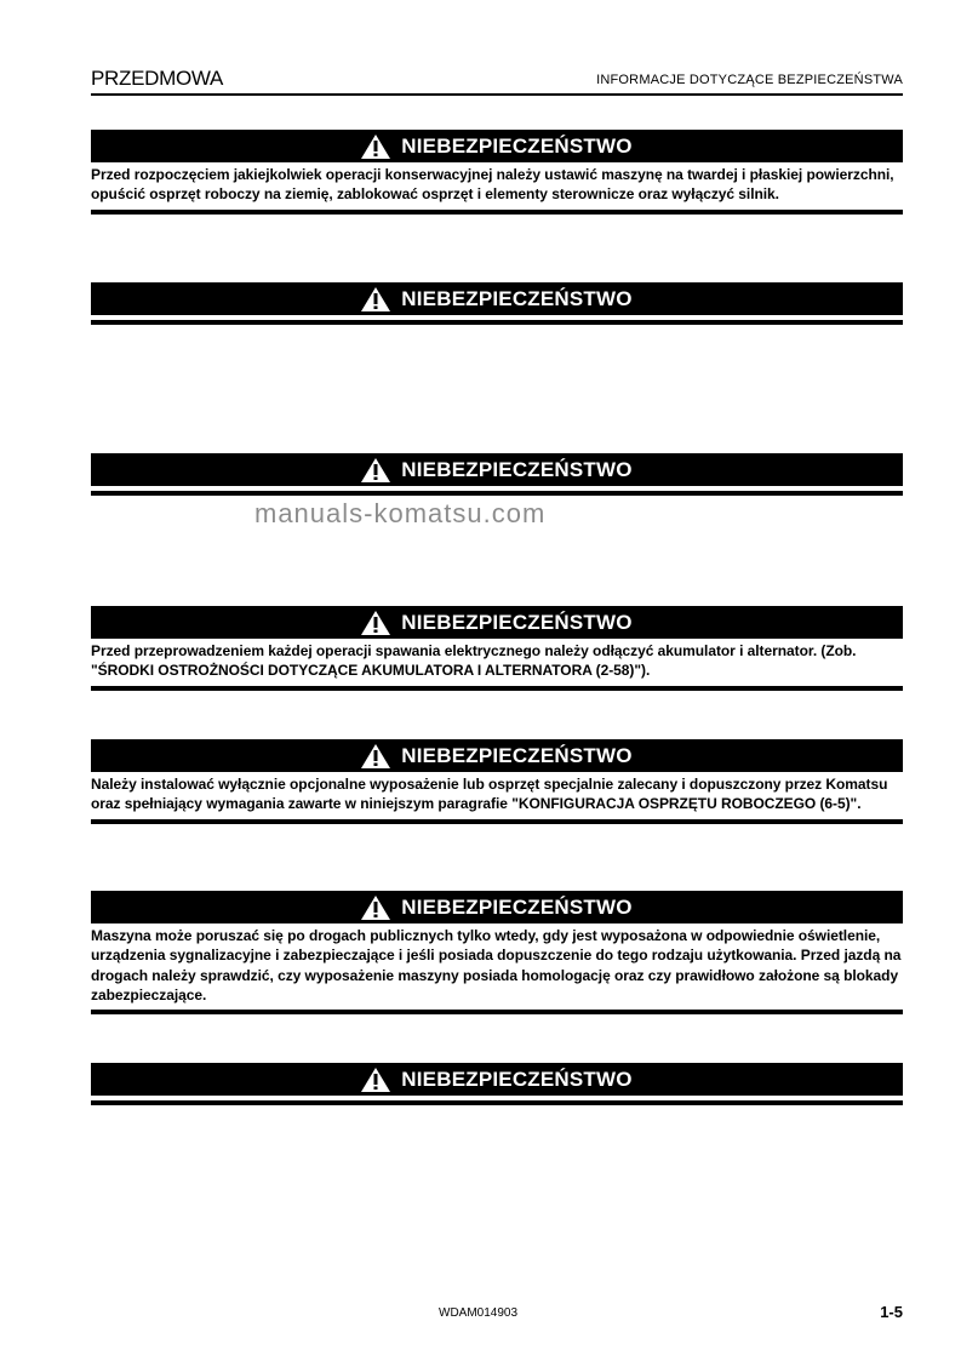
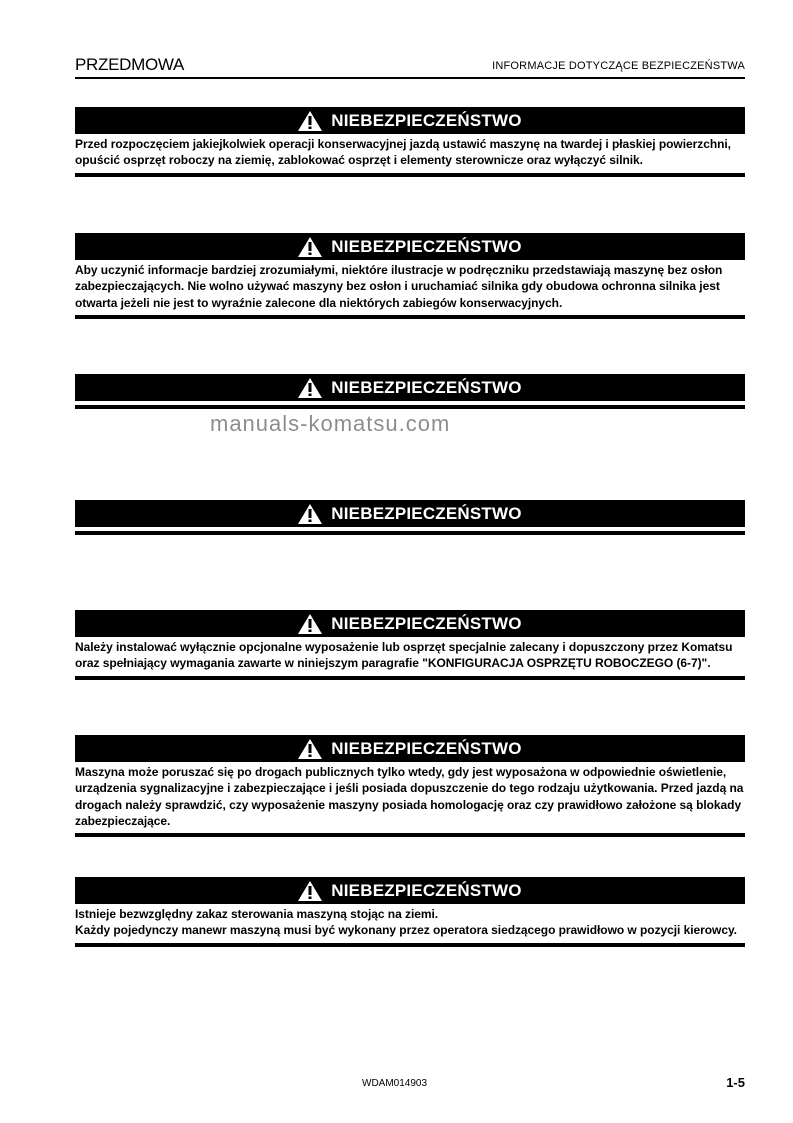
  PRZEDMOWA
  INFORMACJE DOTYCZĄCE BEZPIECZEŃSTWA
  NIEBEZPIECZEŃSTWO
- Przed rozpoczęciem jakiejkolwiek operacji konserwacyjnej należy ustawić maszynę na twardej i płaskiej powierzchni, opuścić osprzęt roboczy na ziemię, zablokować osprzęt i elementy sterownicze oraz wyłączyć silnik.
+ Przed rozpoczęciem jakiejkolwiek operacji konserwacyjnej jazdą ustawić maszynę na twardej i płaskiej powierzchni, opuścić osprzęt roboczy na ziemię, zablokować osprzęt i elementy sterownicze oraz wyłączyć silnik.
  NIEBEZPIECZEŃSTWO
+ Aby uczynić informacje bardziej zrozumiałymi, niektóre ilustracje w podręczniku przedstawiają maszynę bez osłon zabezpieczających. Nie wolno używać maszyny bez osłon i uruchamiać silnika gdy obudowa ochronna silnika jest otwarta jeżeli nie jest to wyraźnie zalecone dla niektórych zabiegów konserwacyjnych.
  NIEBEZPIECZEŃSTWO
  NIEBEZPIECZEŃSTWO
- Przed przeprowadzeniem każdej operacji spawania elektrycznego należy odłączyć akumulator i alternator. (Zob. "ŚRODKI OSTROŻNOŚCI DOTYCZĄCE AKUMULATORA I ALTERNATORA (2-58)").
  NIEBEZPIECZEŃSTWO
- Należy instalować wyłącznie opcjonalne wyposażenie lub osprzęt specjalnie zalecany i dopuszczony przez Komatsu oraz spełniający wymagania zawarte w niniejszym paragrafie "KONFIGURACJA OSPRZĘTU ROBOCZEGO (6-5)".
+ Należy instalować wyłącznie opcjonalne wyposażenie lub osprzęt specjalnie zalecany i dopuszczony przez Komatsu oraz spełniający wymagania zawarte w niniejszym paragrafie "KONFIGURACJA OSPRZĘTU ROBOCZEGO (6-7)".
  NIEBEZPIECZEŃSTWO
  Maszyna może poruszać się po drogach publicznych tylko wtedy, gdy jest wyposażona w odpowiednie oświetlenie, urządzenia sygnalizacyjne i zabezpieczające i jeśli posiada dopuszczenie do tego rodzaju użytkowania. Przed jazdą na drogach należy sprawdzić, czy wyposażenie maszyny posiada homologację oraz czy prawidłowo założone są blokady zabezpieczające.
  NIEBEZPIECZEŃSTWO
+ Istnieje bezwzględny zakaz sterowania maszyną stojąc na ziemi.
+ Każdy pojedynczy manewr maszyną musi być wykonany przez operatora siedzącego prawidłowo w pozycji kierowcy.
  manuals-komatsu.com
  WDAM014903
  1-5
